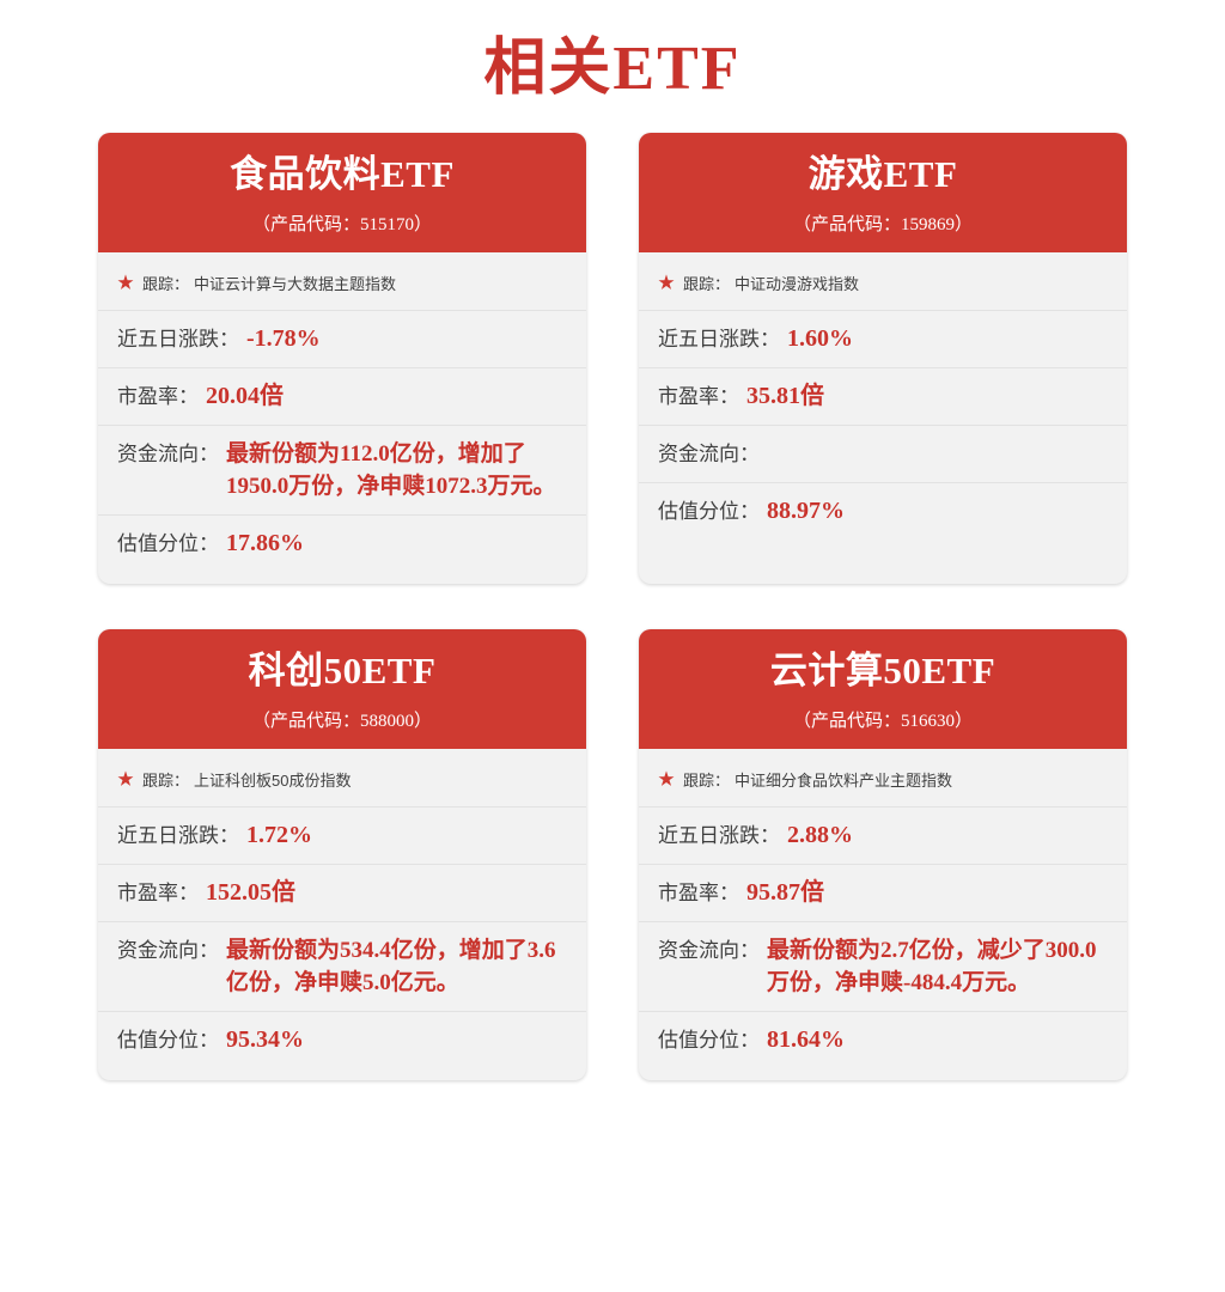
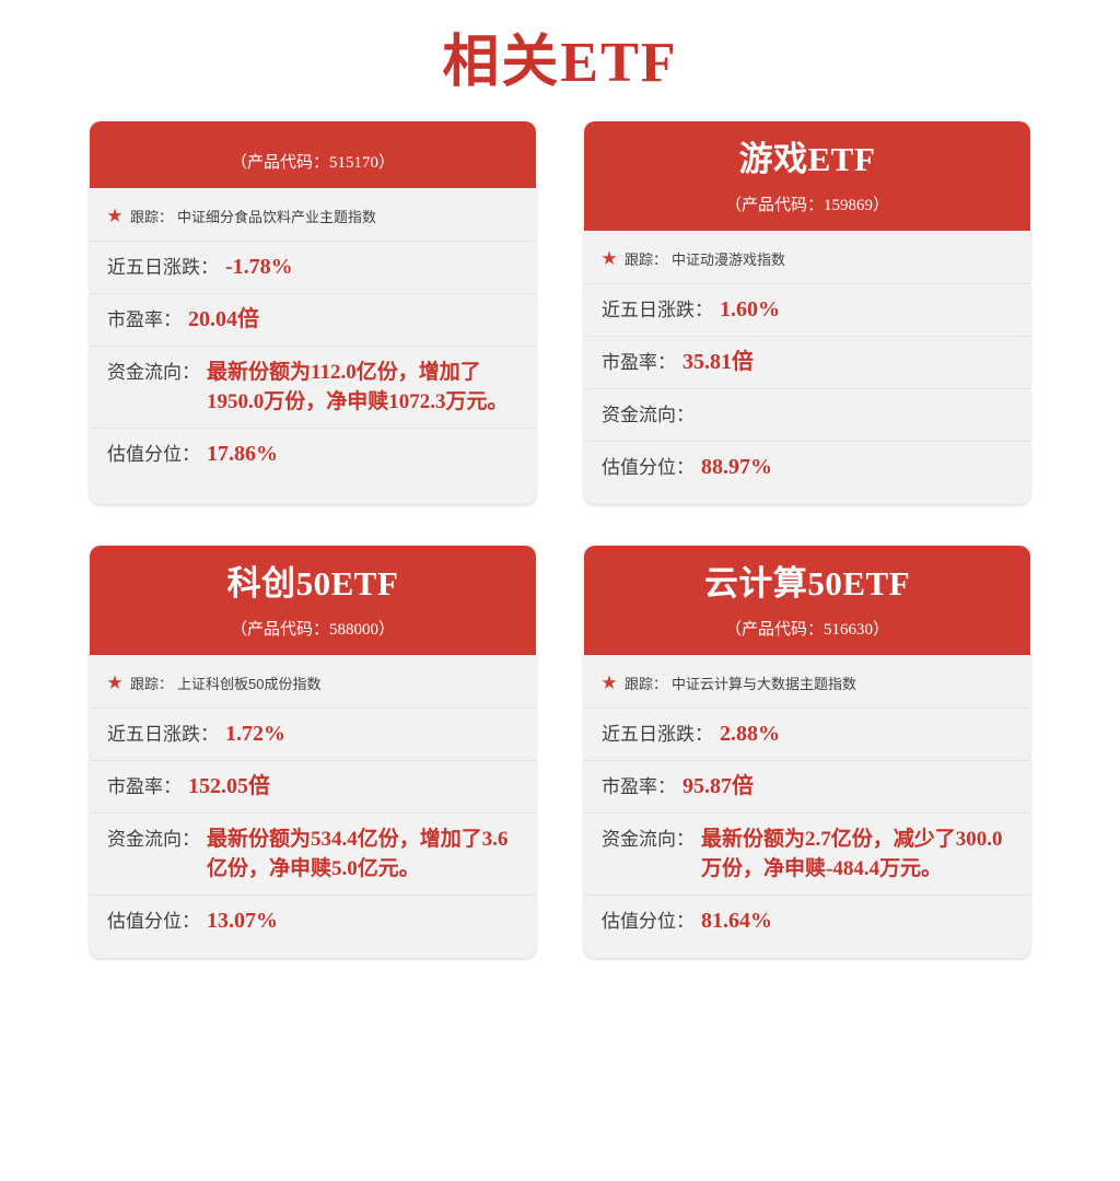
  相关ETF
- 食品饮料ETF
  （产品代码：515170）
  ★
  跟踪：
- 中证云计算与大数据主题指数
+ 中证细分食品饮料产业主题指数
  近五日涨跌：
  -1.78%
  市盈率：
  20.04倍
  资金流向：
  最新份额为112.0亿份，增加了1950.0万份，净申赎1072.3万元。
  估值分位：
  17.86%
  游戏ETF
  （产品代码：159869）
  ★
  跟踪：
  中证动漫游戏指数
  近五日涨跌：
  1.60%
  市盈率：
  35.81倍
  资金流向：
  估值分位：
  88.97%
  科创50ETF
  （产品代码：588000）
  ★
  跟踪：
  上证科创板50成份指数
  近五日涨跌：
  1.72%
  市盈率：
  152.05倍
  资金流向：
  最新份额为534.4亿份，增加了3.6亿份，净申赎5.0亿元。
  估值分位：
- 95.34%
+ 13.07%
  云计算50ETF
  （产品代码：516630）
  ★
  跟踪：
- 中证细分食品饮料产业主题指数
+ 中证云计算与大数据主题指数
  近五日涨跌：
  2.88%
  市盈率：
  95.87倍
  资金流向：
  最新份额为2.7亿份，减少了300.0万份，净申赎-484.4万元。
  估值分位：
  81.64%
